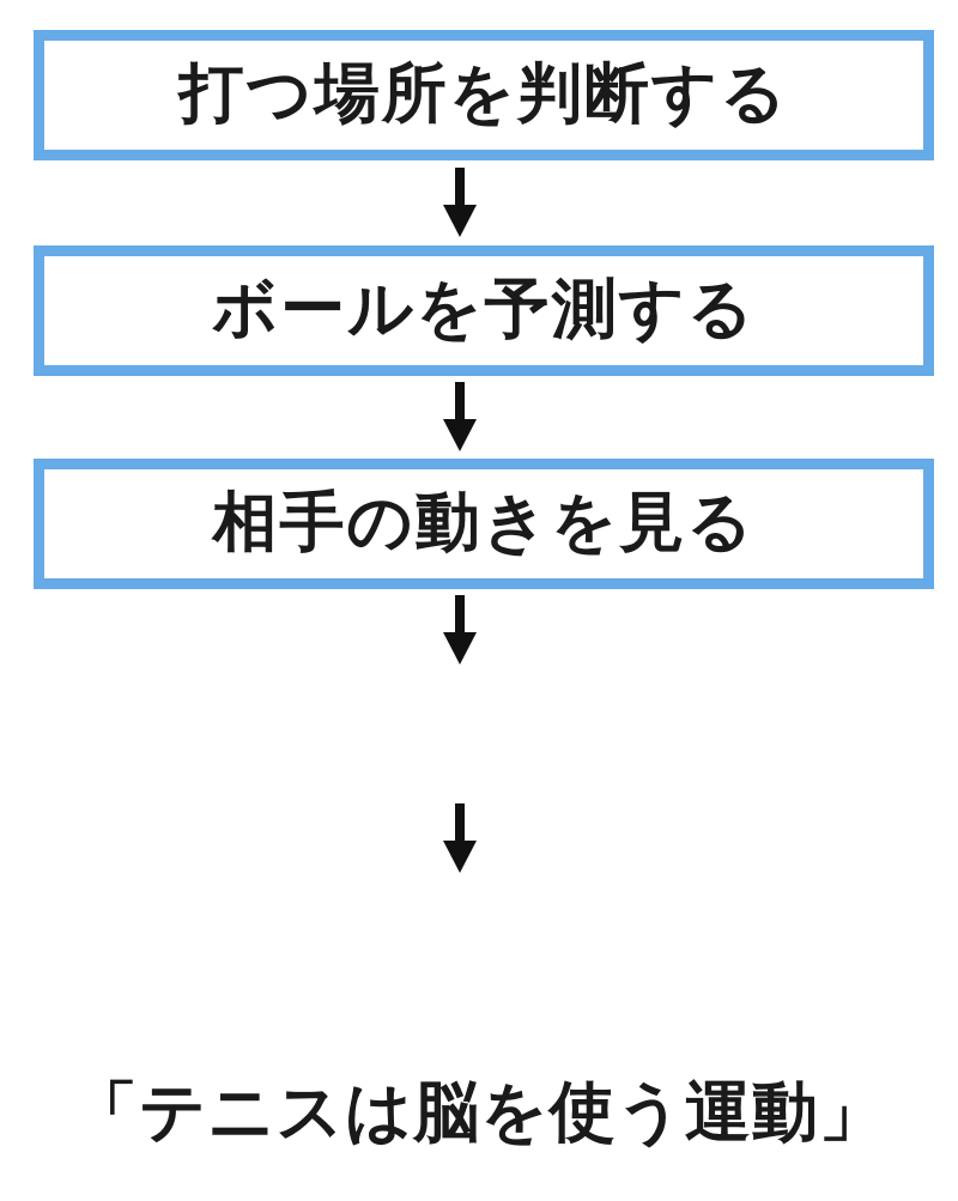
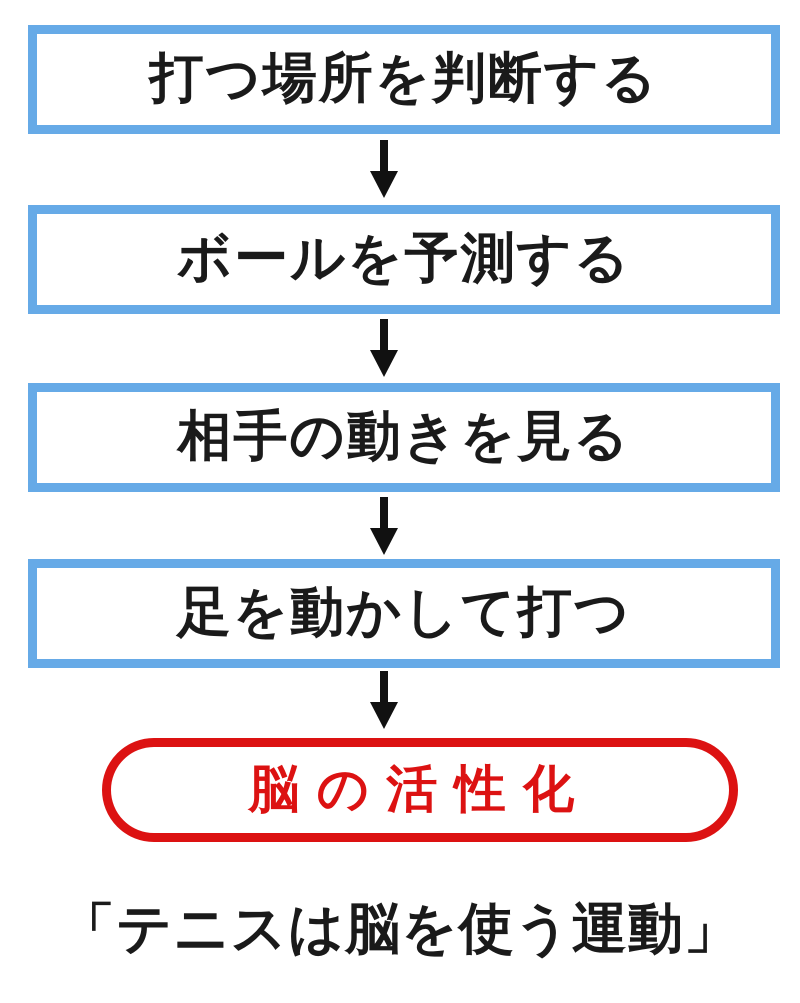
  打つ場所を判断する
  ボールを予測する
  相手の動きを見る
+ 足を動かして打つ
+ 脳の活性化
  「テニスは脳を使う運動」
